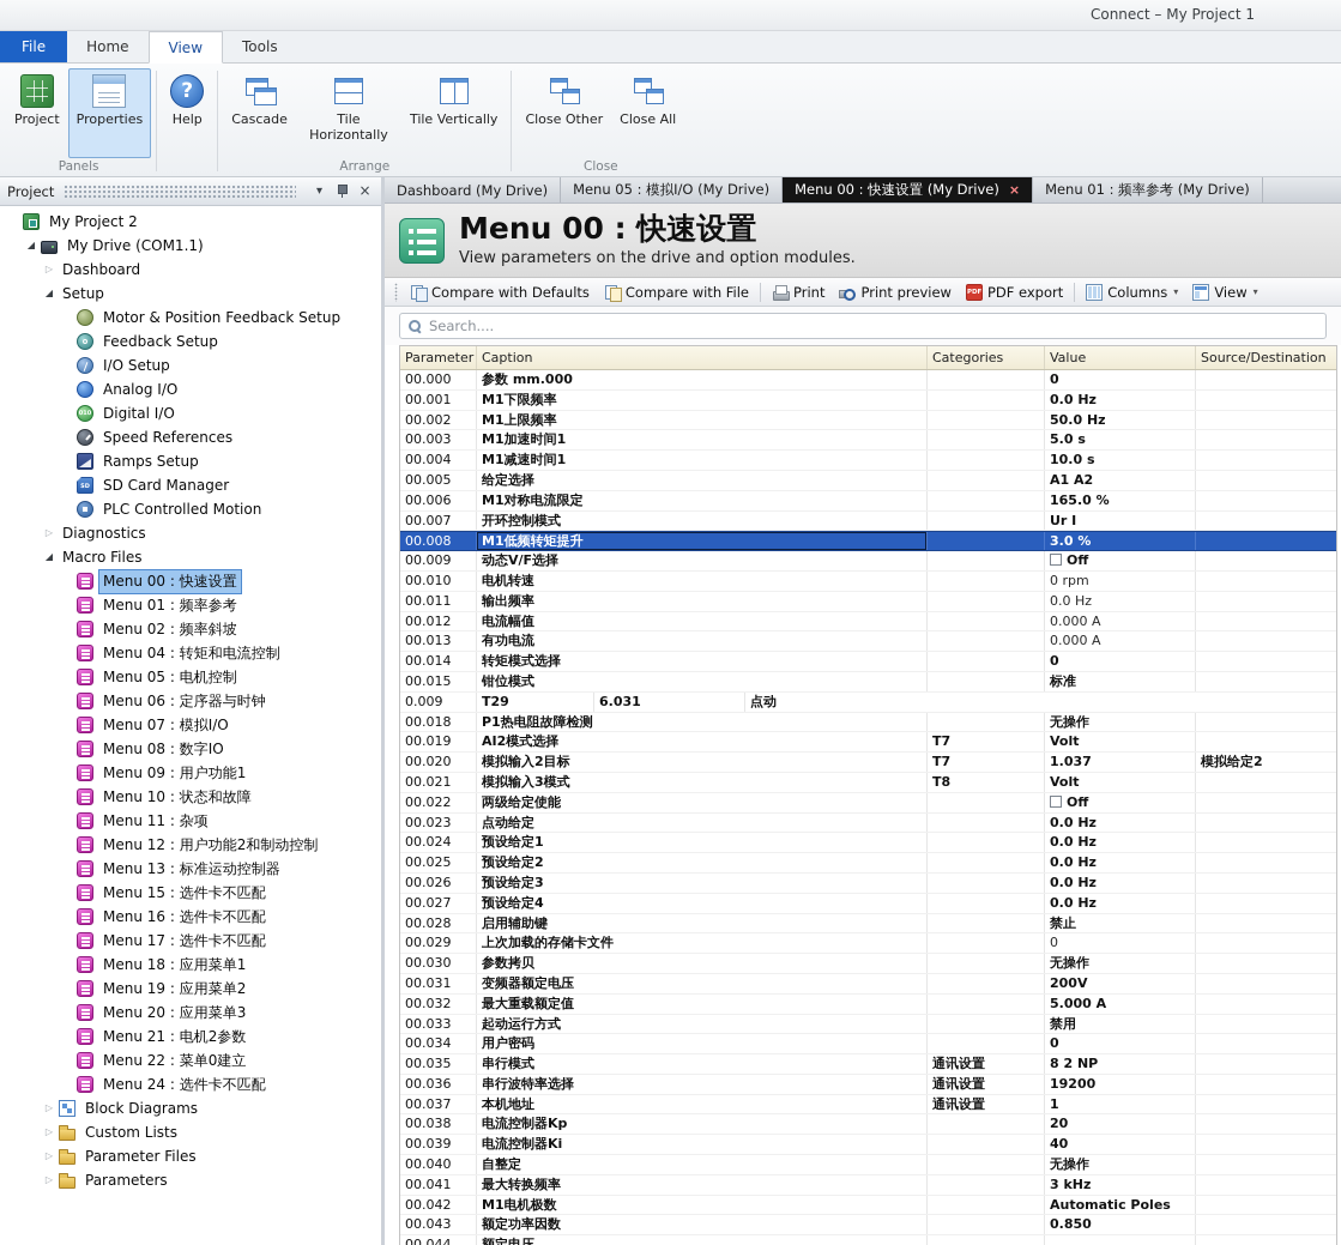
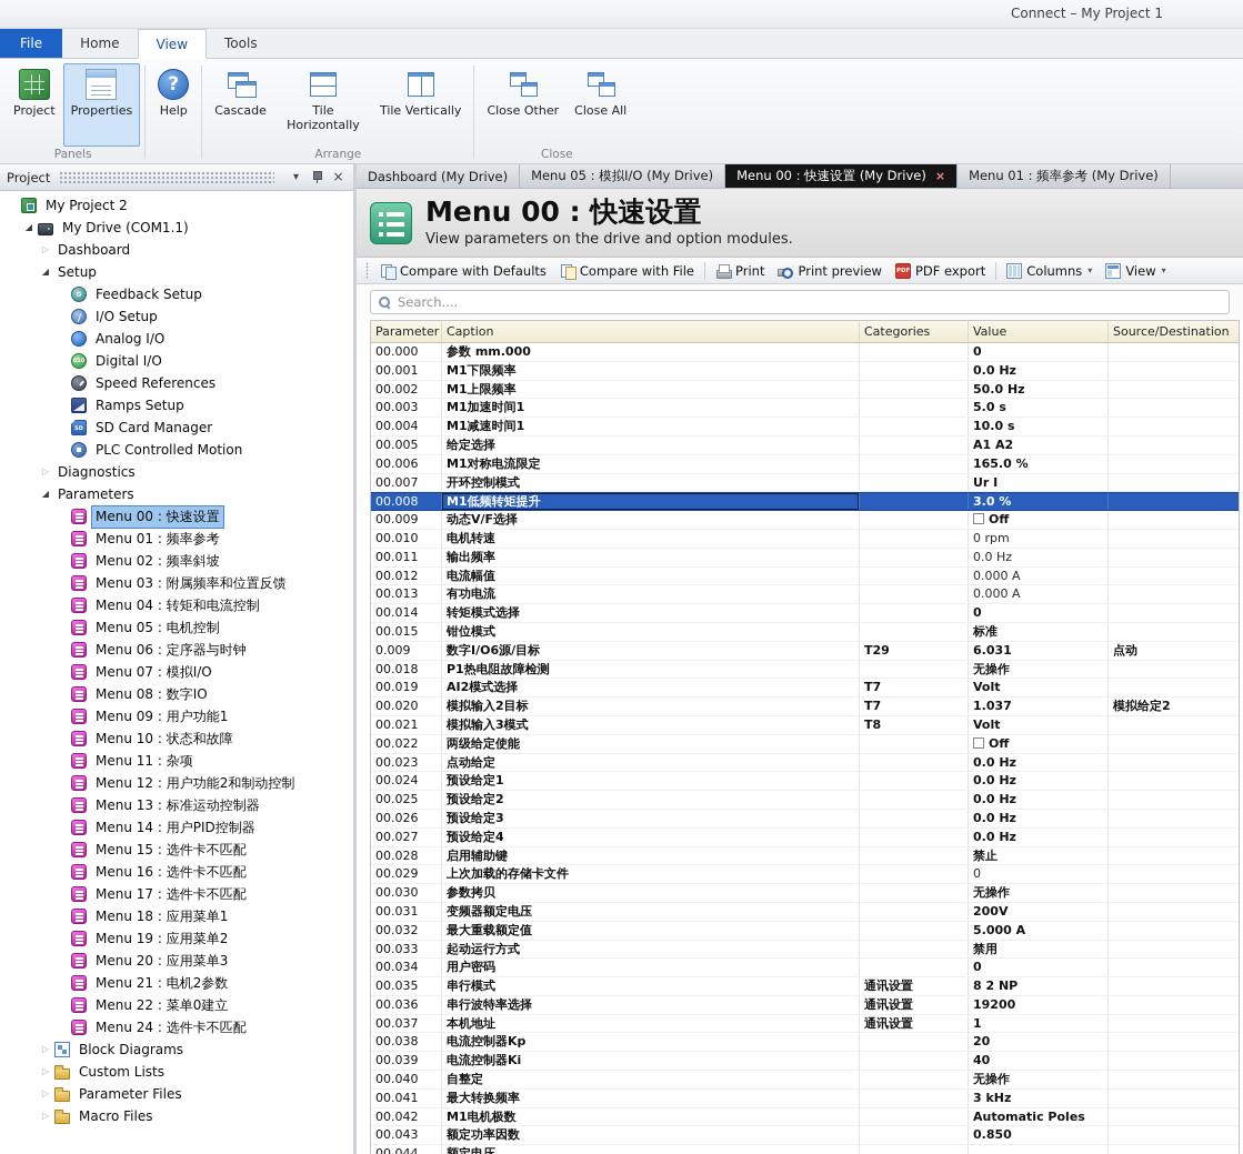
  Connect – My Project 1
  File
  Home
  View
  Tools
  Project
  Properties
  Panels
  Help
  Cascade
  Tile Horizontally
  Tile Vertically
  Arrange
  Close Other
  Close All
  Close
  Project
  ▾
  ×
  My Project 2
  ◢
  My Drive (COM1.1)
  ▷
  Dashboard
  ◢
  Setup
- Motor & Position Feedback Setup
  Feedback Setup
  I/O Setup
  Analog I/O
  Digital I/O
  Speed References
  Ramps Setup
  SD Card Manager
  PLC Controlled Motion
  ▷
  Diagnostics
  ◢
- Macro Files
+ Parameters
  Menu 00 : 快速设置
  Menu 01 : 频率参考
  Menu 02 : 频率斜坡
+ Menu 03 : 附属频率和位置反馈
  Menu 04 : 转矩和电流控制
  Menu 05 : 电机控制
  Menu 06 : 定序器与时钟
  Menu 07 : 模拟I/O
  Menu 08 : 数字IO
  Menu 09 : 用户功能1
  Menu 10 : 状态和故障
  Menu 11 : 杂项
  Menu 12 : 用户功能2和制动控制
  Menu 13 : 标准运动控制器
+ Menu 14 : 用户PID控制器
  Menu 15 : 选件卡不匹配
  Menu 16 : 选件卡不匹配
  Menu 17 : 选件卡不匹配
  Menu 18 : 应用菜单1
  Menu 19 : 应用菜单2
  Menu 20 : 应用菜单3
  Menu 21 : 电机2参数
  Menu 22 : 菜单0建立
  Menu 24 : 选件卡不匹配
  ▷
  Block Diagrams
  ▷
  Custom Lists
  ▷
  Parameter Files
  ▷
- Parameters
+ Macro Files
  Dashboard (My Drive)
  Menu 05 : 模拟I/O (My Drive)
  Menu 00 : 快速设置 (My Drive)
  ×
  Menu 01 : 频率参考 (My Drive)
  Menu 00 : 快速设置
  View parameters on the drive and option modules.
  Compare with Defaults
  Compare with File
  Print
  Print preview
  PDF export
  Columns
  ▾
  View
  ▾
  Search....
  Parameter
  Caption
  Categories
  Value
  Source/Destination
  00.000
  参数 mm.000
  0
  00.001
  M1下限频率
  0.0 Hz
  00.002
  M1上限频率
  50.0 Hz
  00.003
  M1加速时间1
  5.0 s
  00.004
  M1减速时间1
  10.0 s
  00.005
  给定选择
  A1 A2
  00.006
  M1对称电流限定
  165.0 %
  00.007
  开环控制模式
  Ur I
  00.008
  M1低频转矩提升
  3.0 %
  00.009
  动态V/F选择
  Off
  00.010
  电机转速
  0 rpm
  00.011
  输出频率
  0.0 Hz
  00.012
  电流幅值
  0.000 A
  00.013
  有功电流
  0.000 A
  00.014
  转矩模式选择
  0
  00.015
  钳位模式
  标准
  0.009
+ 数字I/O6源/目标
  T29
  6.031
  点动
  00.018
  P1热电阻故障检测
  无操作
  00.019
  AI2模式选择
  T7
  Volt
  00.020
  模拟输入2目标
  T7
  1.037
  模拟给定2
  00.021
  模拟输入3模式
  T8
  Volt
  00.022
  两级给定使能
  Off
  00.023
  点动给定
  0.0 Hz
  00.024
  预设给定1
  0.0 Hz
  00.025
  预设给定2
  0.0 Hz
  00.026
  预设给定3
  0.0 Hz
  00.027
  预设给定4
  0.0 Hz
  00.028
  启用辅助键
  禁止
  00.029
  上次加载的存储卡文件
  0
  00.030
  参数拷贝
  无操作
  00.031
  变频器额定电压
  200V
  00.032
  最大重载额定值
  5.000 A
  00.033
  起动运行方式
  禁用
  00.034
  用户密码
  0
  00.035
  串行模式
  通讯设置
  8 2 NP
  00.036
  串行波特率选择
  通讯设置
  19200
  00.037
  本机地址
  通讯设置
  1
  00.038
  电流控制器Kp
  20
  00.039
  电流控制器Ki
  40
  00.040
  自整定
  无操作
  00.041
  最大转换频率
  3 kHz
  00.042
  M1电机极数
  Automatic Poles
  00.043
  额定功率因数
  0.850
